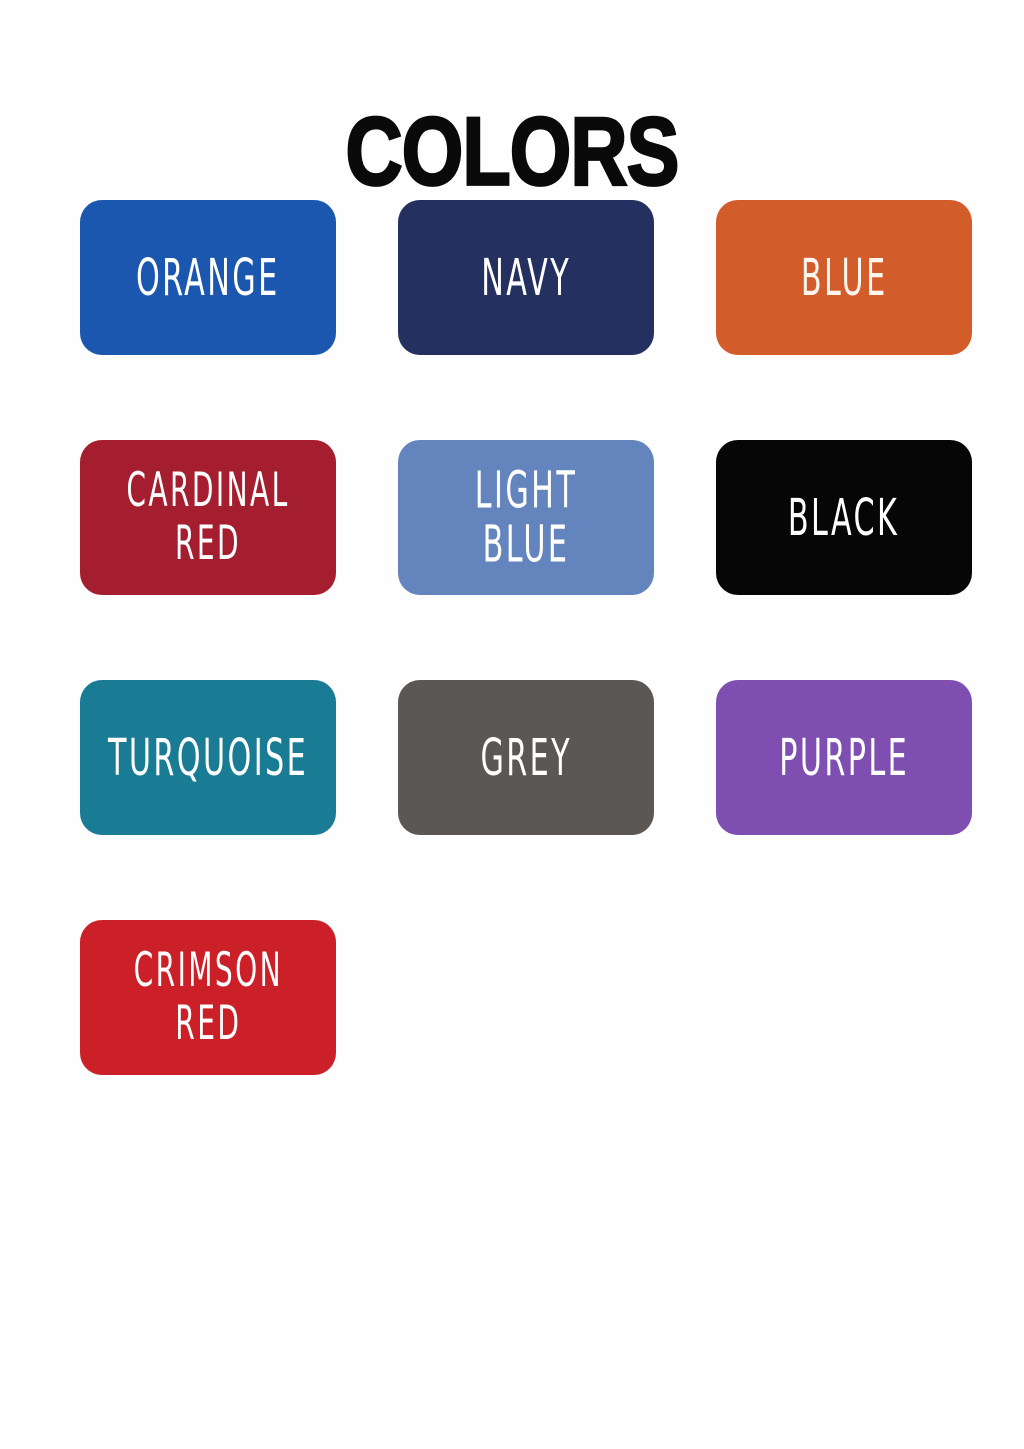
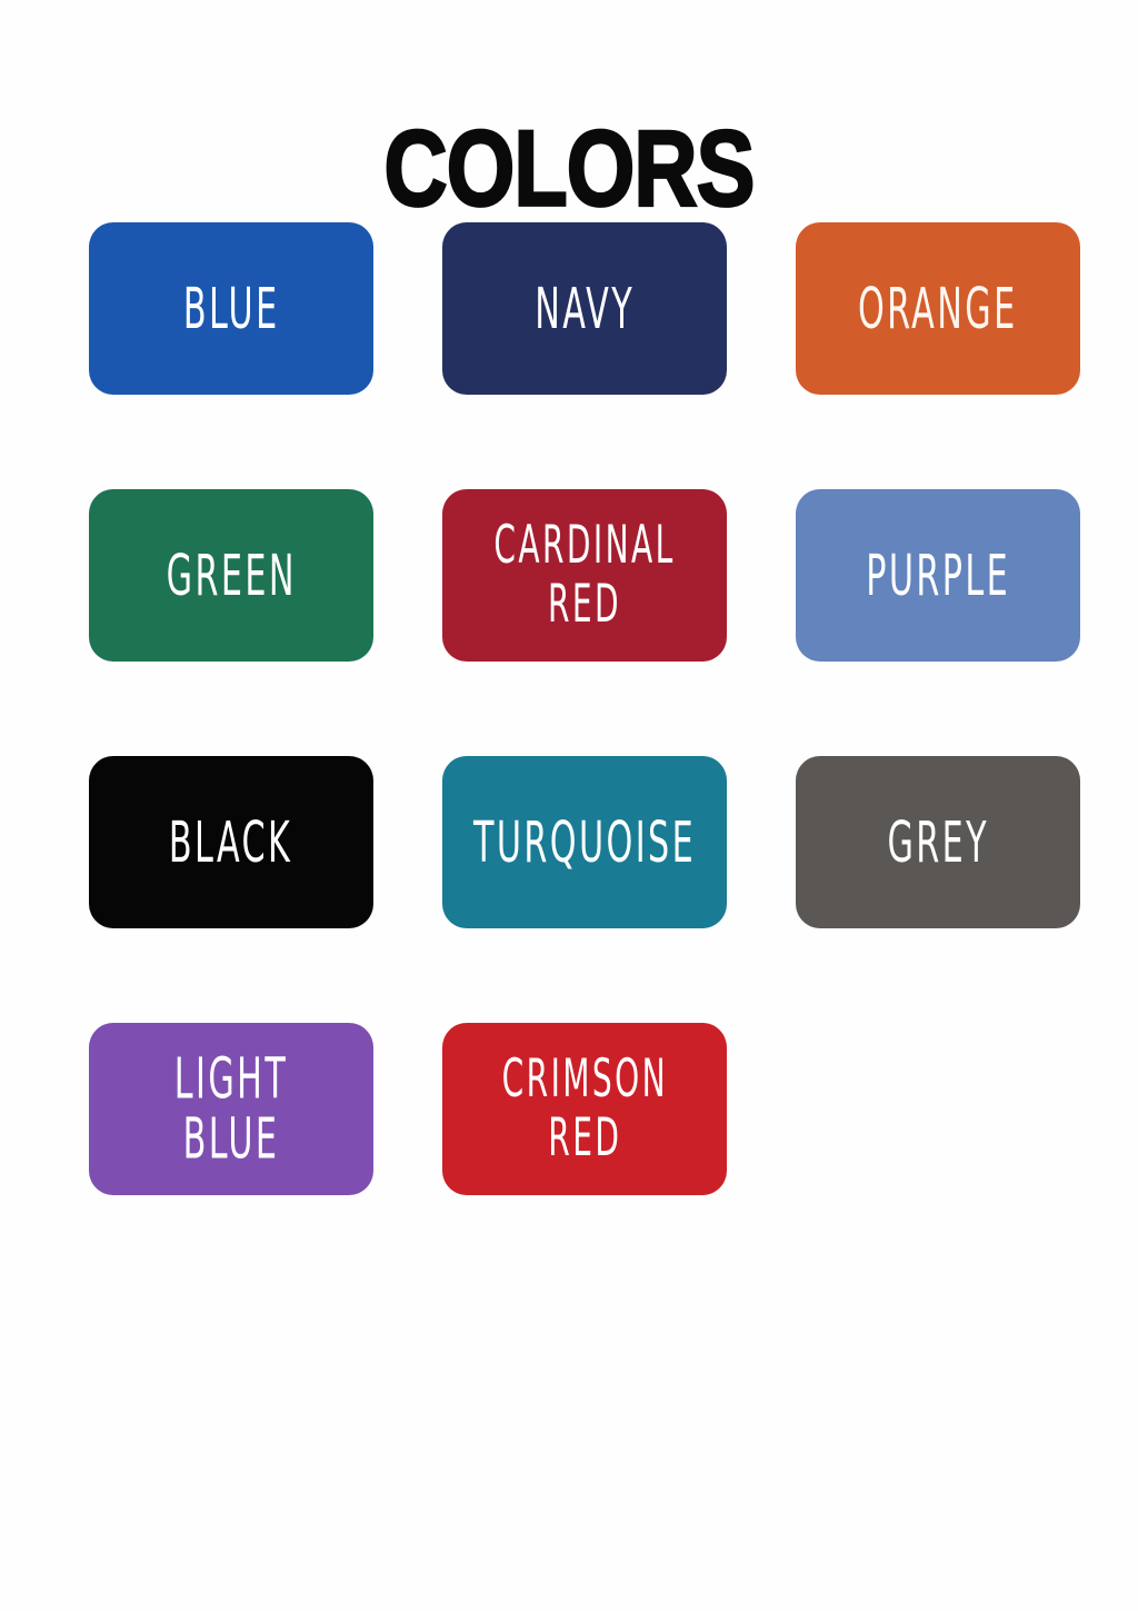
  COLORS
- ORANGE
+ BLUE
  NAVY
- BLUE
+ ORANGE
+ GREEN
  CARDINAL
  RED
- LIGHT BLUE
+ PURPLE
  BLACK
  TURQUOISE
  GREY
- PURPLE
+ LIGHT BLUE
  CRIMSON
  RED
